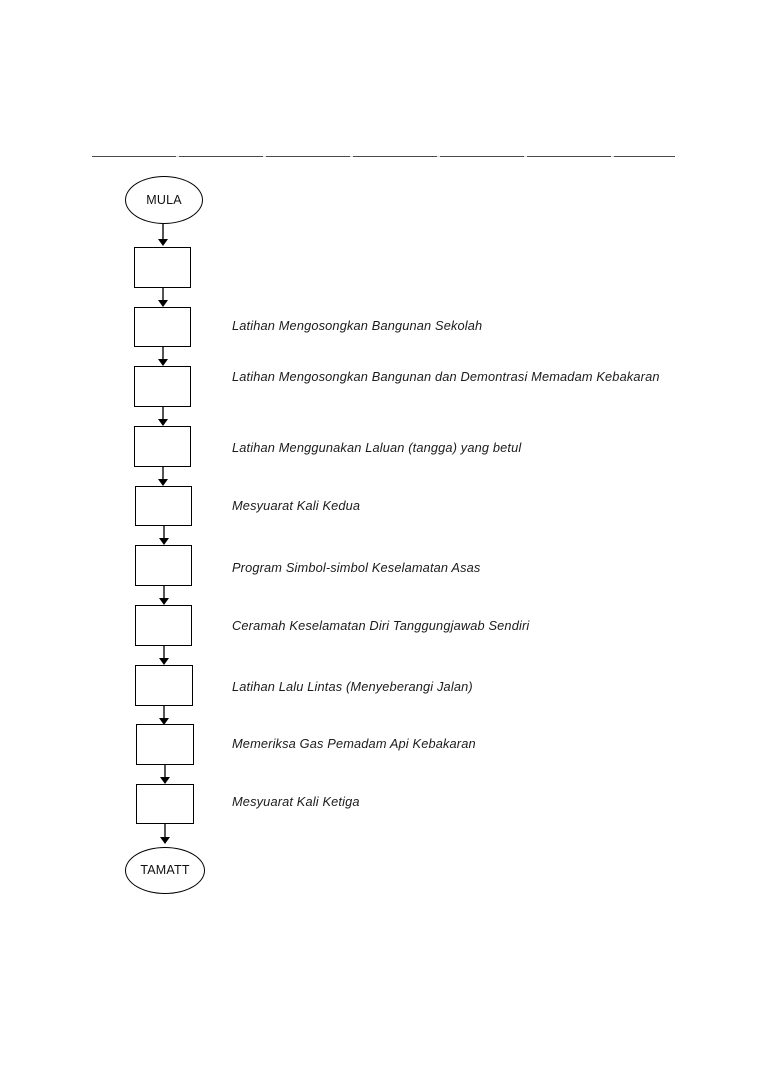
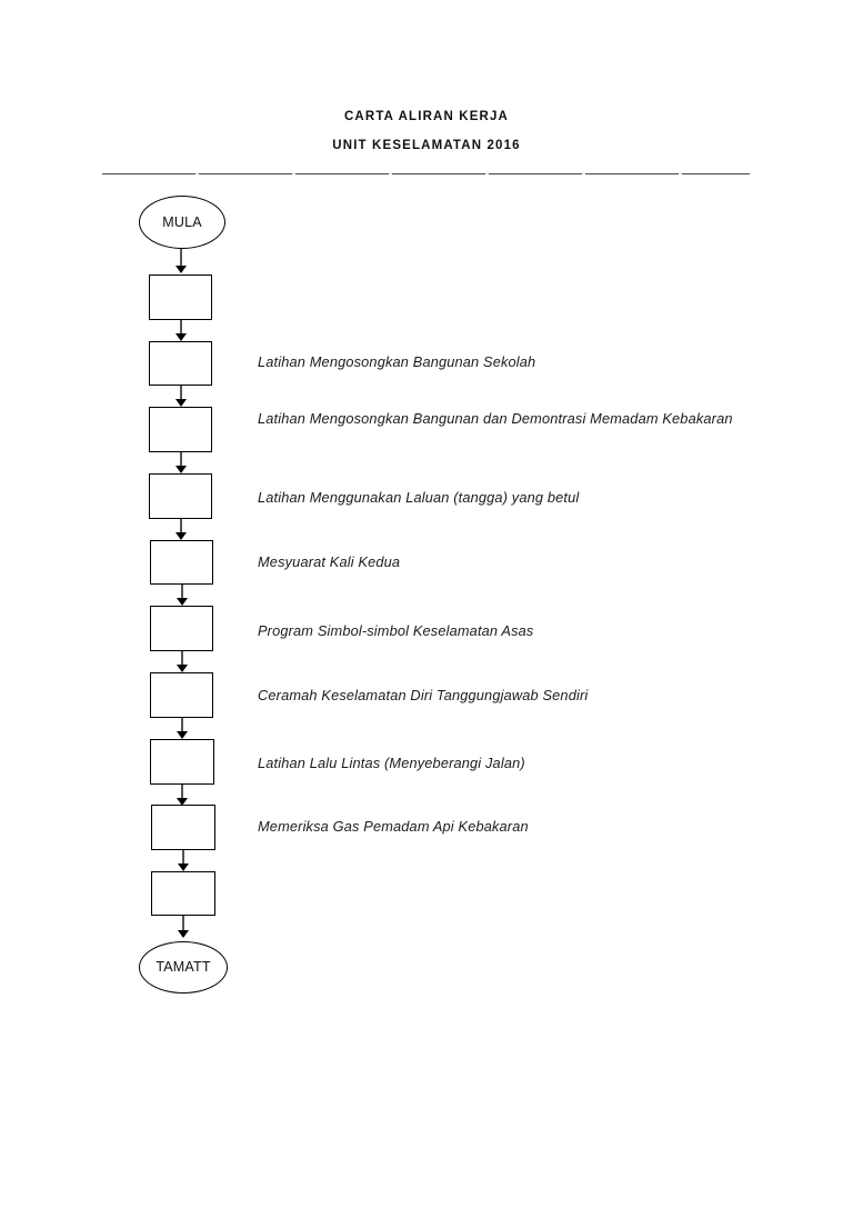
+ CARTA ALIRAN KERJA
+ UNIT KESELAMATAN 2016
  MULA
  Latihan Mengosongkan Bangunan Sekolah
  Latihan Mengosongkan Bangunan dan Demontrasi Memadam Kebakaran
  Latihan Menggunakan Laluan (tangga) yang betul
  Mesyuarat Kali Kedua
  Program Simbol-simbol Keselamatan Asas
  Ceramah Keselamatan Diri Tanggungjawab Sendiri
  Latihan Lalu Lintas (Menyeberangi Jalan)
  Memeriksa Gas Pemadam Api Kebakaran
- Mesyuarat Kali Ketiga
  TAMATT
